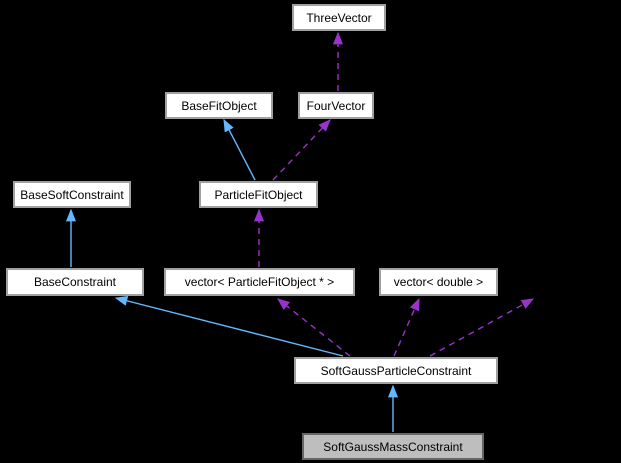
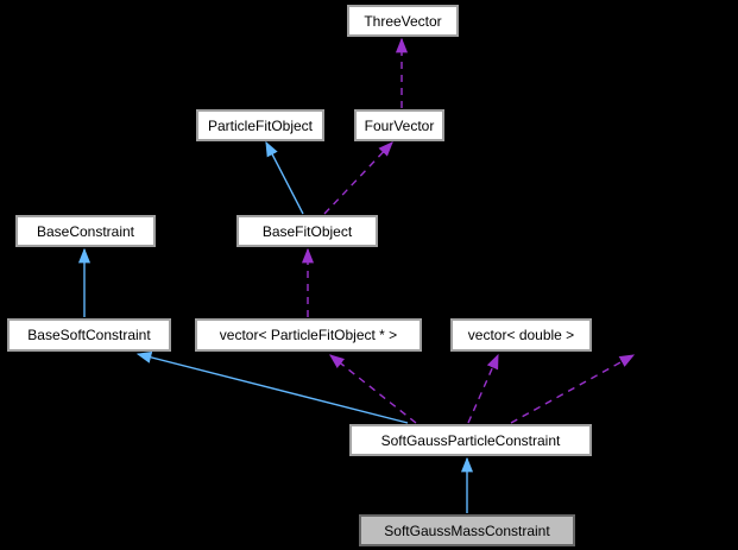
  ThreeVector
- BaseFitObject
+ ParticleFitObject
  FourVector
- BaseSoftConstraint
+ BaseConstraint
- ParticleFitObject
+ BaseFitObject
- BaseConstraint
+ BaseSoftConstraint
  vector< ParticleFitObject * >
  vector< double >
  SoftGaussParticleConstraint
  SoftGaussMassConstraint
